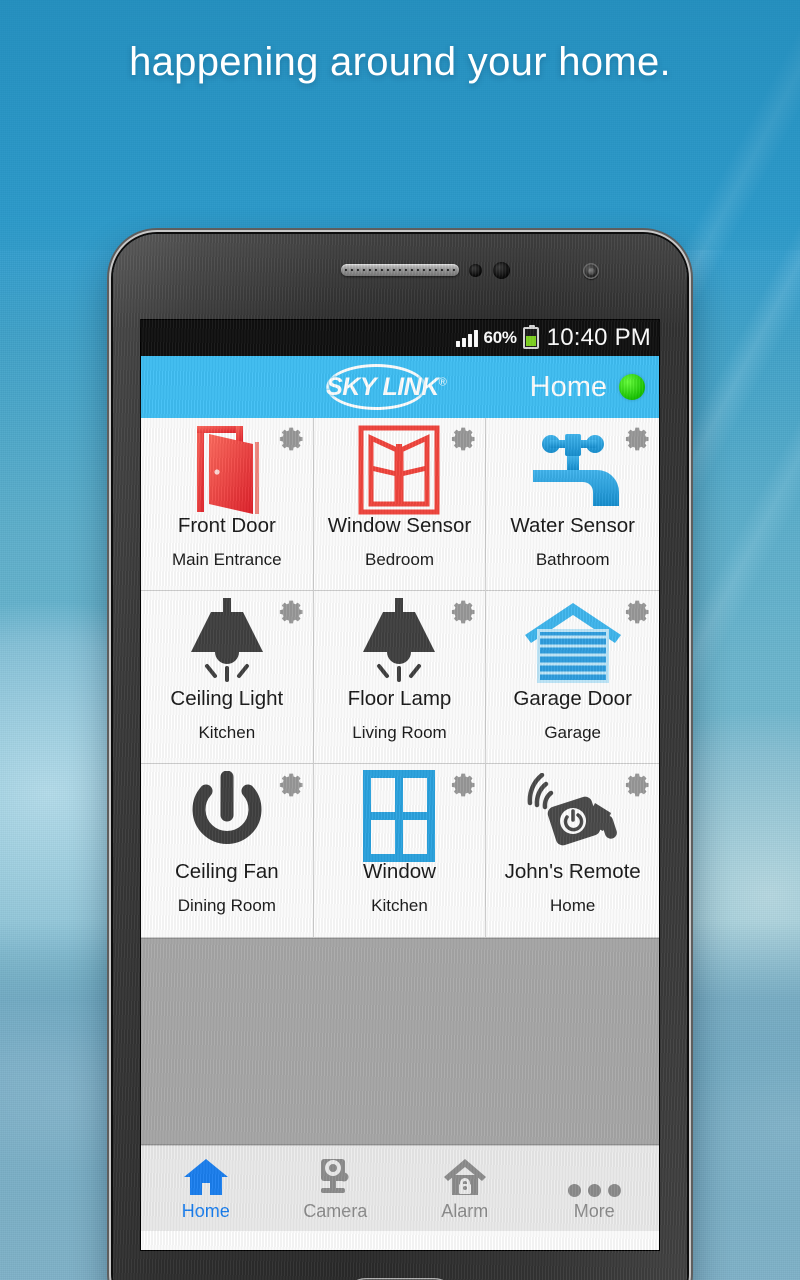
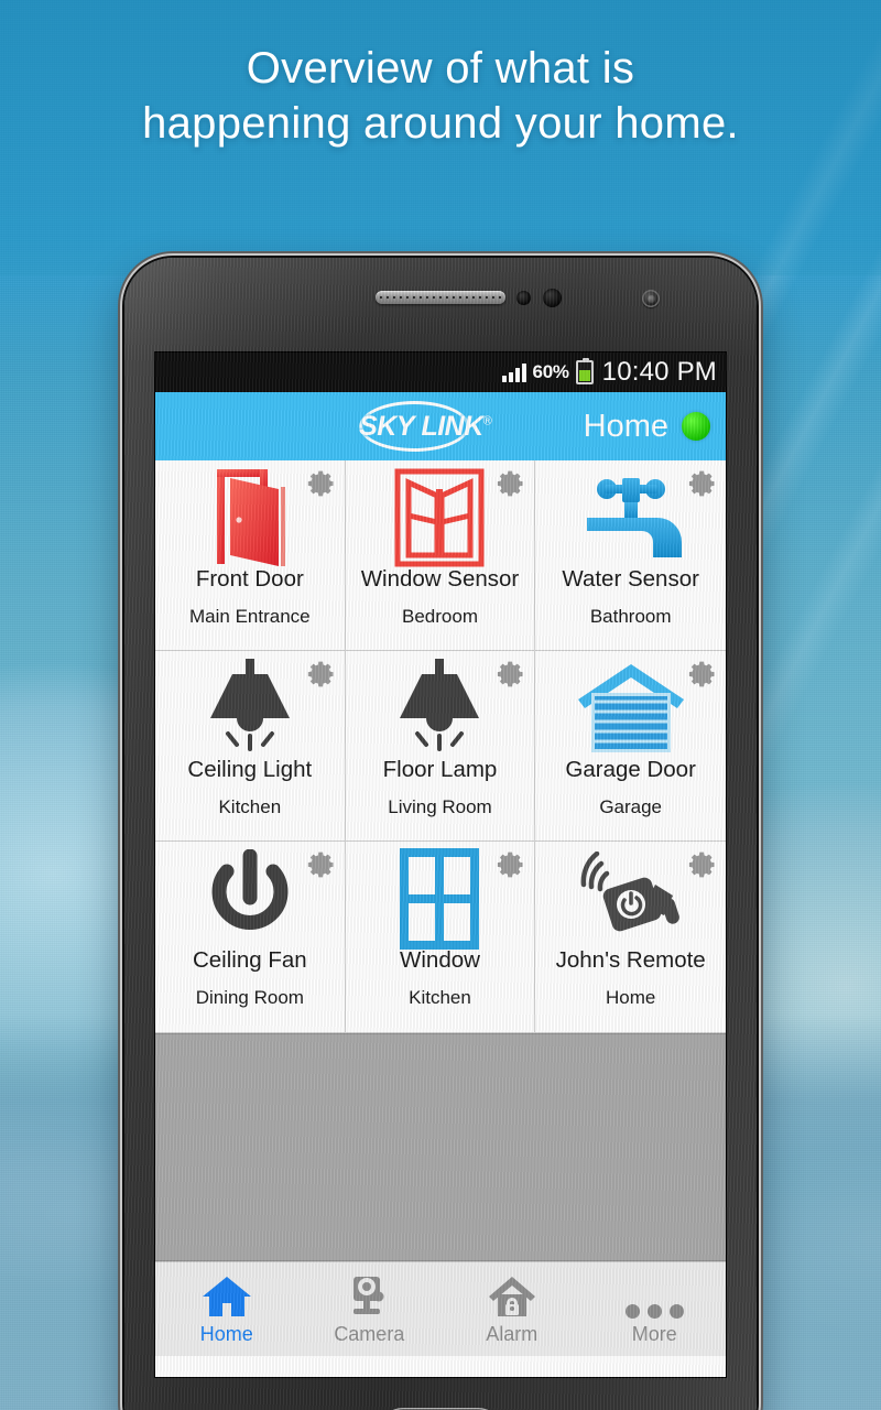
+ Overview of what is
  happening around your home.
